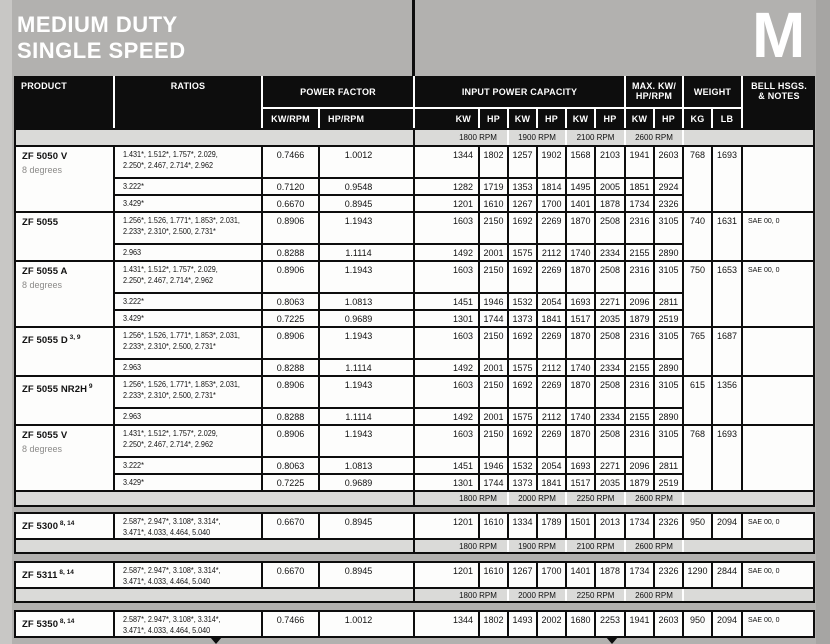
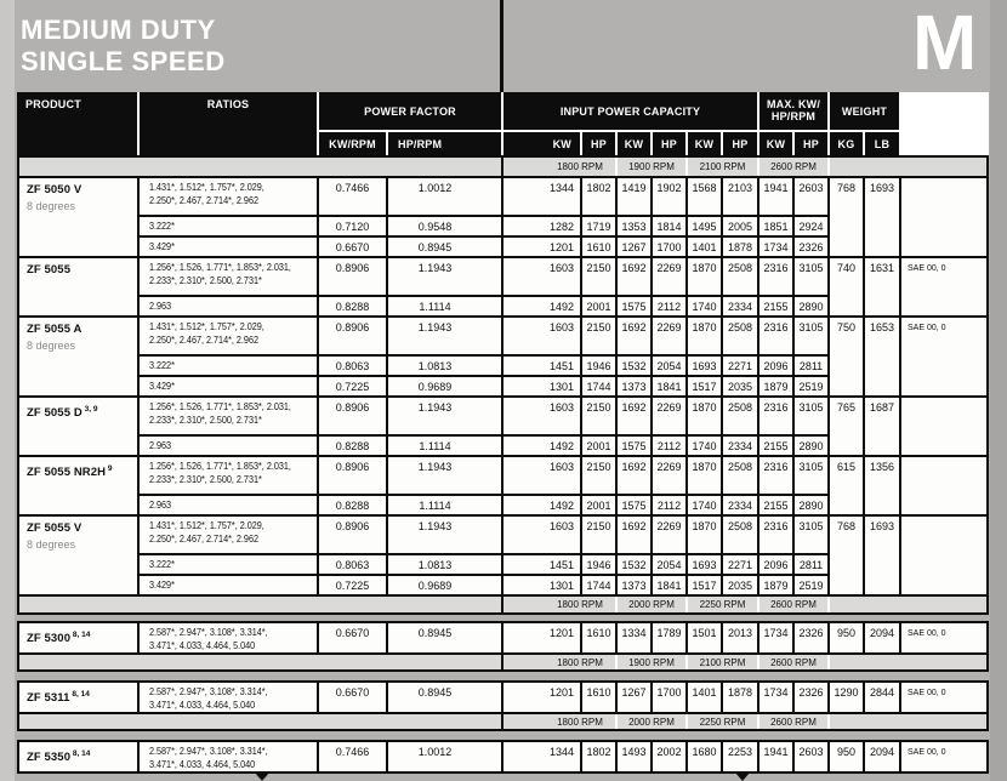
  MEDIUM DUTY
  SINGLE SPEED
  M
  PRODUCT
  RATIOS
  POWER FACTOR
  KW/RPM
  HP/RPM
  INPUT POWER CAPACITY
  KW
  HP
  KW
  HP
  KW
  HP
  MAX. KW/
  HP/RPM
  KW
  HP
  WEIGHT
  KG
  LB
- BELL HSGS.
- & NOTES
  1800 RPM
  1900 RPM
  2100 RPM
  2600 RPM
  ZF 5050 V
  8 degrees
  1.431*, 1.512*, 1.757*, 2.029,
  2.250*, 2.467, 2.714*, 2.962
  0.7466
  1.0012
  1344
  1802
- 1257
+ 1419
  1902
  1568
  2103
  1941
  2603
  768
  1693
  3.222*
  0.7120
  0.9548
  1282
  1719
  1353
  1814
  1495
  2005
  1851
  2924
  3.429*
  0.6670
  0.8945
  1201
  1610
  1267
  1700
  1401
  1878
  1734
  2326
  ZF 5055
  1.256*, 1.526, 1.771*, 1.853*, 2.031,
  2.233*, 2.310*, 2.500, 2.731*
  0.8906
  1.1943
  1603
  2150
  1692
  2269
  1870
  2508
  2316
  3105
  740
  1631
  2.963
  0.8288
  1.1114
  1492
  2001
  1575
  2112
  1740
  2334
  2155
  2890
  ZF 5055 A
  8 degrees
  1.431*, 1.512*, 1.757*, 2.029,
  2.250*, 2.467, 2.714*, 2.962
  0.8906
  1.1943
  1603
  2150
  1692
  2269
  1870
  2508
  2316
  3105
  750
  1653
  3.222*
  0.8063
  1.0813
  1451
  1946
  1532
  2054
  1693
  2271
  2096
  2811
  3.429*
  0.7225
  0.9689
  1301
  1744
  1373
  1841
  1517
  2035
  1879
  2519
  ZF 5055 D
  1.256*, 1.526, 1.771*, 1.853*, 2.031,
  2.233*, 2.310*, 2.500, 2.731*
  0.8906
  1.1943
  1603
  2150
  1692
  2269
  1870
  2508
  2316
  3105
  765
  1687
  2.963
  0.8288
  1.1114
  1492
  2001
  1575
  2112
  1740
  2334
  2155
  2890
  ZF 5055 NR2H
  1.256*, 1.526, 1.771*, 1.853*, 2.031,
  2.233*, 2.310*, 2.500, 2.731*
  0.8906
  1.1943
  1603
  2150
  1692
  2269
  1870
  2508
  2316
  3105
  615
  1356
  2.963
  0.8288
  1.1114
  1492
  2001
  1575
  2112
  1740
  2334
  2155
  2890
  ZF 5055 V
  8 degrees
  1.431*, 1.512*, 1.757*, 2.029,
  2.250*, 2.467, 2.714*, 2.962
  0.8906
  1.1943
  1603
  2150
  1692
  2269
  1870
  2508
  2316
  3105
  768
  1693
  3.222*
  0.8063
  1.0813
  1451
  1946
  1532
  2054
  1693
  2271
  2096
  2811
  3.429*
  0.7225
  0.9689
  1301
  1744
  1373
  1841
  1517
  2035
  1879
  2519
  1800 RPM
  2000 RPM
  2250 RPM
  2600 RPM
  2.587*, 2.947*, 3.108*, 3.314*,
  3.471*, 4.033, 4.464, 5.040
  0.6670
  0.8945
  1201
  1610
  1334
  1789
  1501
  2013
  1734
  2326
  950
  2094
  1800 RPM
  1900 RPM
  2100 RPM
  2600 RPM
  2.587*, 2.947*, 3.108*, 3.314*,
  3.471*, 4.033, 4.464, 5.040
  0.6670
  0.8945
  1201
  1610
  1267
  1700
  1401
  1878
  1734
  2326
  1290
  2844
  1800 RPM
  2000 RPM
  2250 RPM
  2600 RPM
  2.587*, 2.947*, 3.108*, 3.314*,
  3.471*, 4.033, 4.464, 5.040
  0.7466
  1.0012
  1344
  1802
  1493
  2002
  1680
  2253
  1941
  2603
  950
  2094
